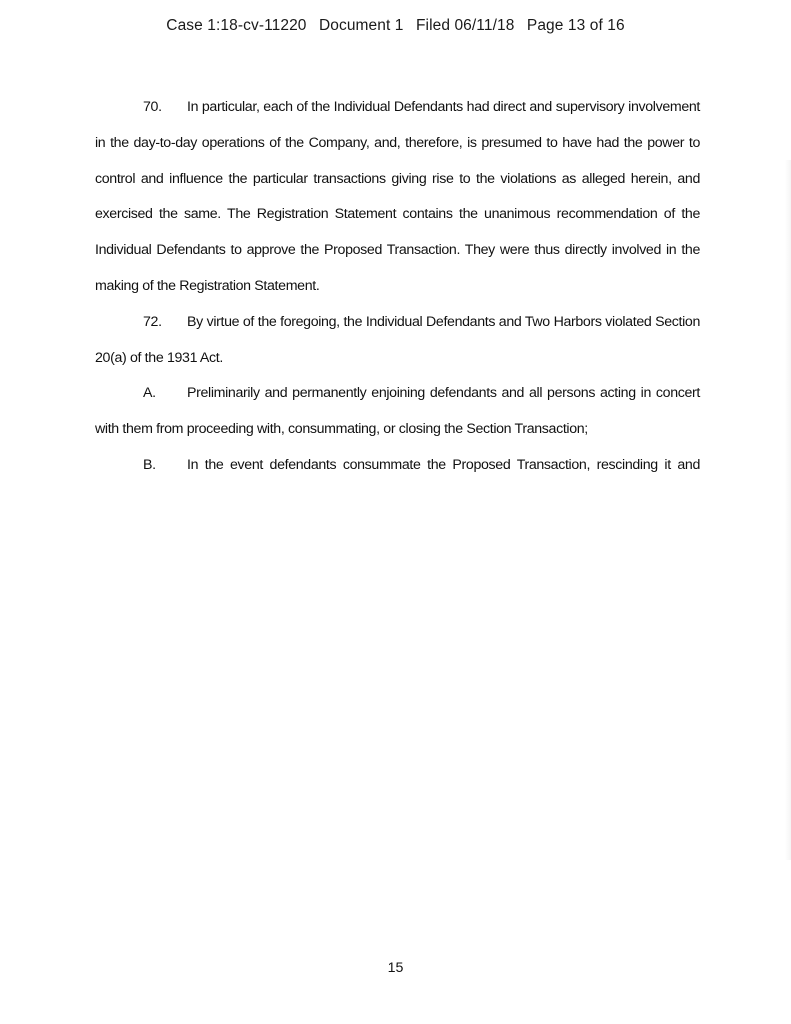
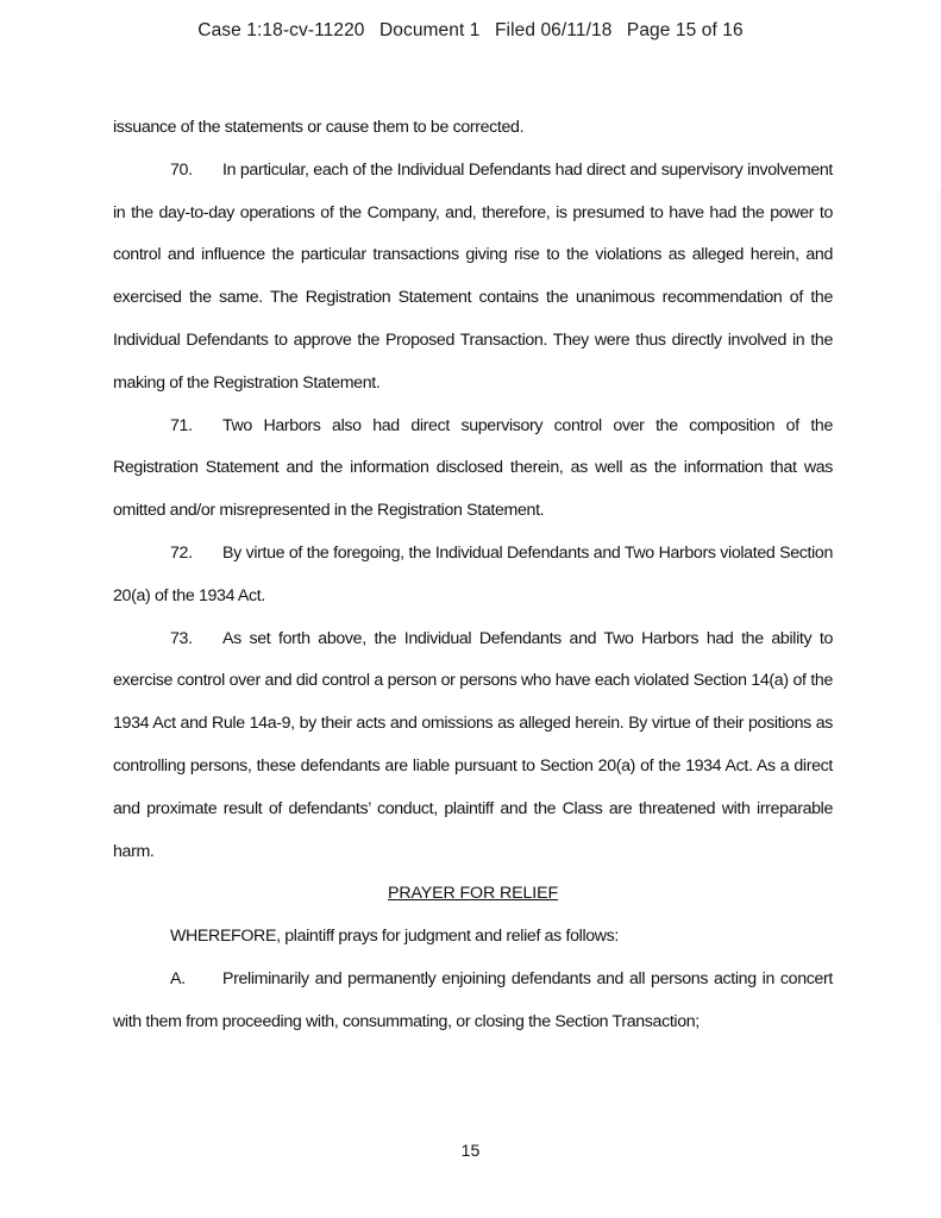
- Case 1:18-cv-11220 Document 1 Filed 06/11/18 Page 13 of 16
+ Case 1:18-cv-11220 Document 1 Filed 06/11/18 Page 15 of 16
+ issuance of the statements or cause them to be corrected.
  70. In particular, each of the Individual Defendants had direct and supervisory involvement in the day-to-day operations of the Company, and, therefore, is presumed to have had the power to control and influence the particular transactions giving rise to the violations as alleged herein, and exercised the same. The Registration Statement contains the unanimous recommendation of the Individual Defendants to approve the Proposed Transaction. They were thus directly involved in the making of the Registration Statement.
+ 71. Two Harbors also had direct supervisory control over the composition of the Registration Statement and the information disclosed therein, as well as the information that was omitted and/or misrepresented in the Registration Statement.
- 72. By virtue of the foregoing, the Individual Defendants and Two Harbors violated Section 20(a) of the 1931 Act.
+ 72. By virtue of the foregoing, the Individual Defendants and Two Harbors violated Section 20(a) of the 1934 Act.
+ 73. As set forth above, the Individual Defendants and Two Harbors had the ability to exercise control over and did control a person or persons who have each violated Section 14(a) of the 1934 Act and Rule 14a-9, by their acts and omissions as alleged herein. By virtue of their positions as controlling persons, these defendants are liable pursuant to Section 20(a) of the 1934 Act. As a direct and proximate result of defendants’ conduct, plaintiff and the Class are threatened with irreparable harm.
+ PRAYER FOR RELIEF
+ WHEREFORE, plaintiff prays for judgment and relief as follows:
  A. Preliminarily and permanently enjoining defendants and all persons acting in concert with them from proceeding with, consummating, or closing the Section Transaction;
- B. In the event defendants consummate the Proposed Transaction, rescinding it and
  15
